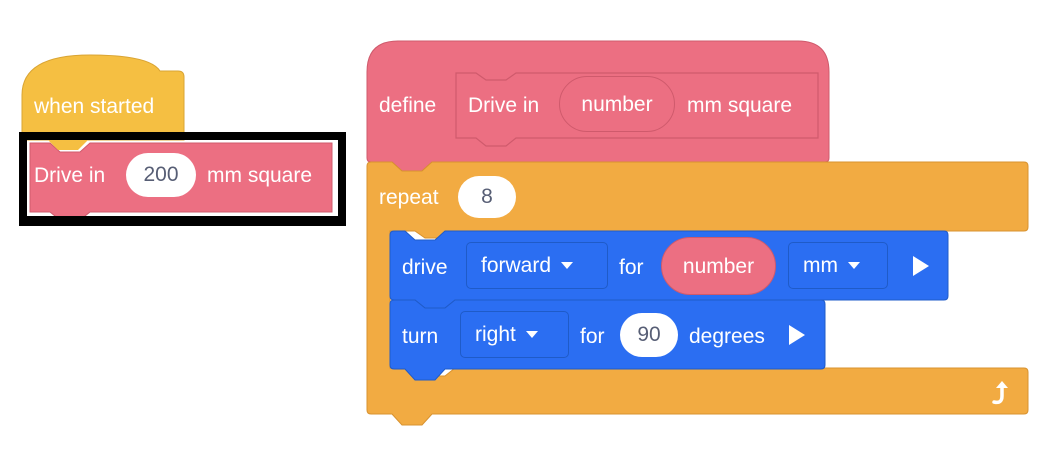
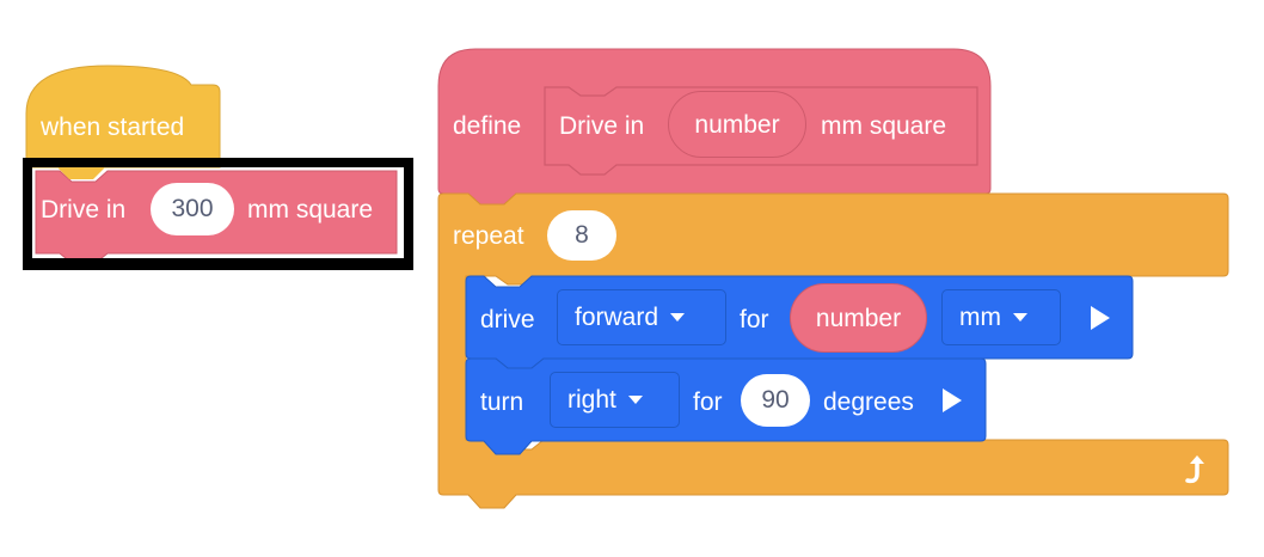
  when started
  Drive in
- 200
+ 300
  mm square
  define
  Drive in
  number
  mm square
  repeat
  8
  drive
  forward
  for
  number
  mm
  turn
  right
  for
  90
  degrees
